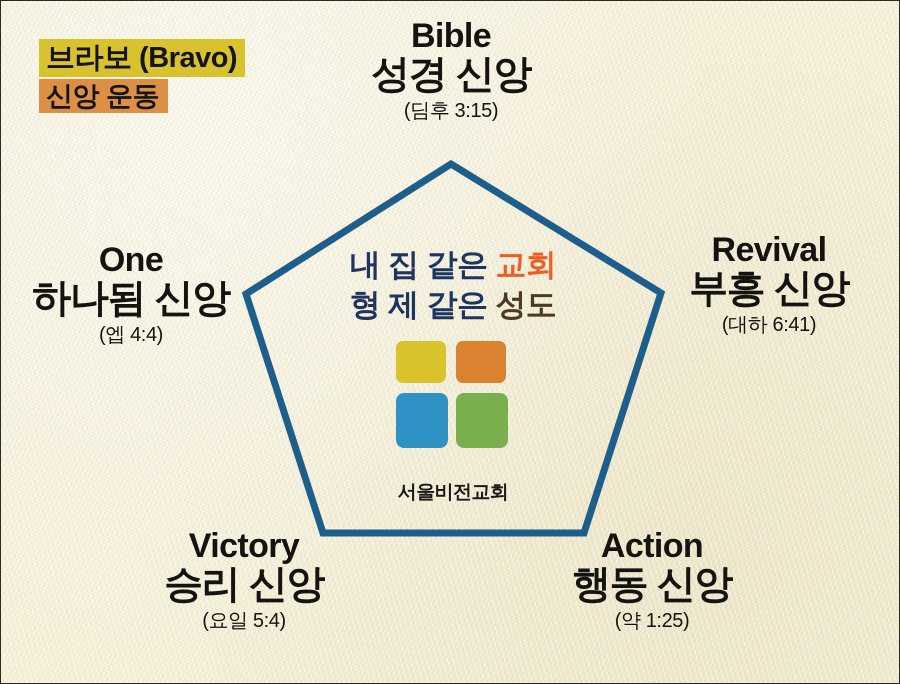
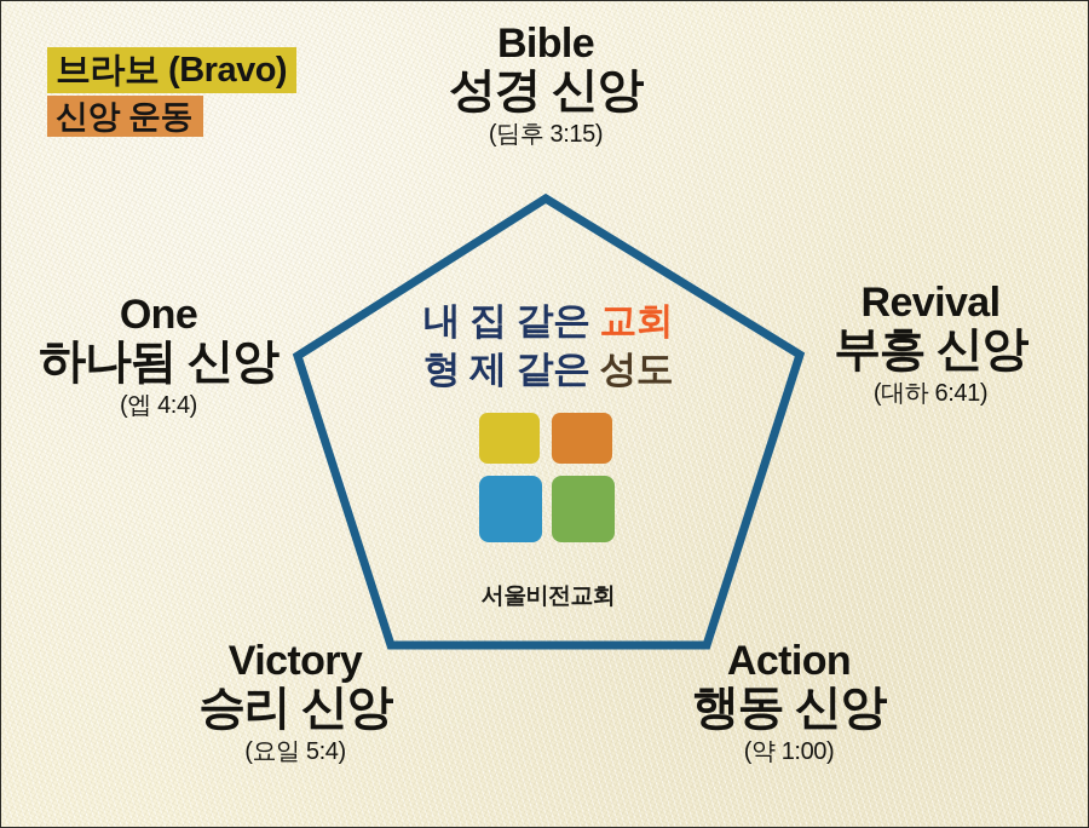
  브라보 (Bravo)
  신앙 운동
  Bible
  성경 신앙
  (딤후 3:15)
  One
  하나됨 신앙
  (엡 4:4)
  Revival
  부흥 신앙
  (대하 6:41)
  Victory
  승리 신앙
  (요일 5:4)
  Action
  행동 신앙
- (약 1:25)
+ (약 1:00)
  내 집 같은 교회
  형 제 같은 성도
  서울비전교회
